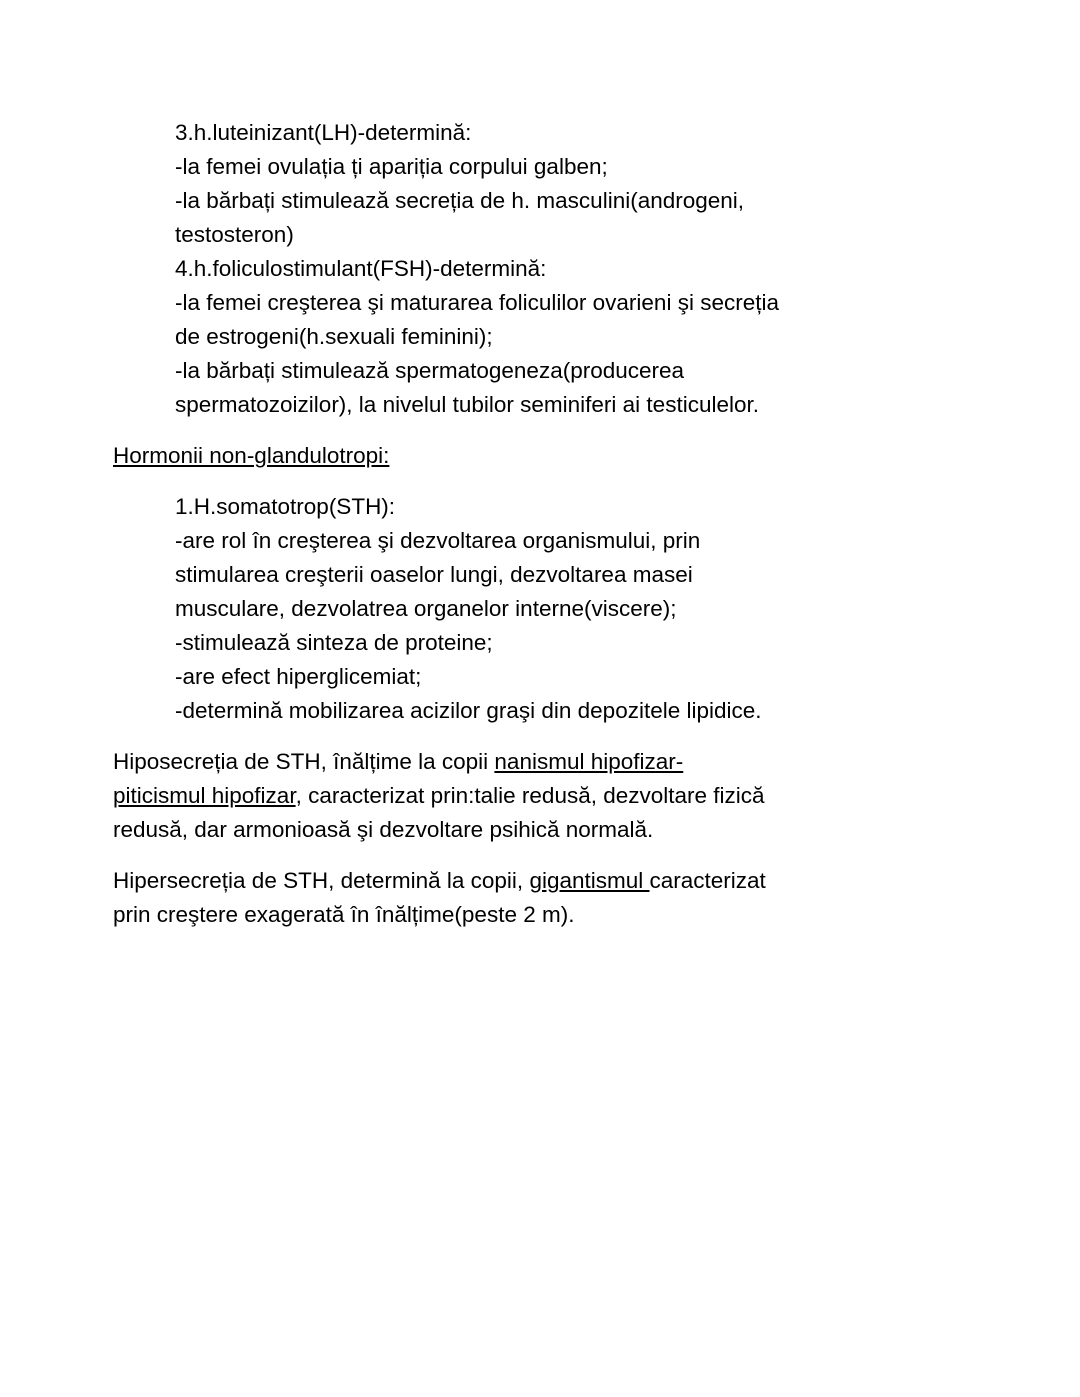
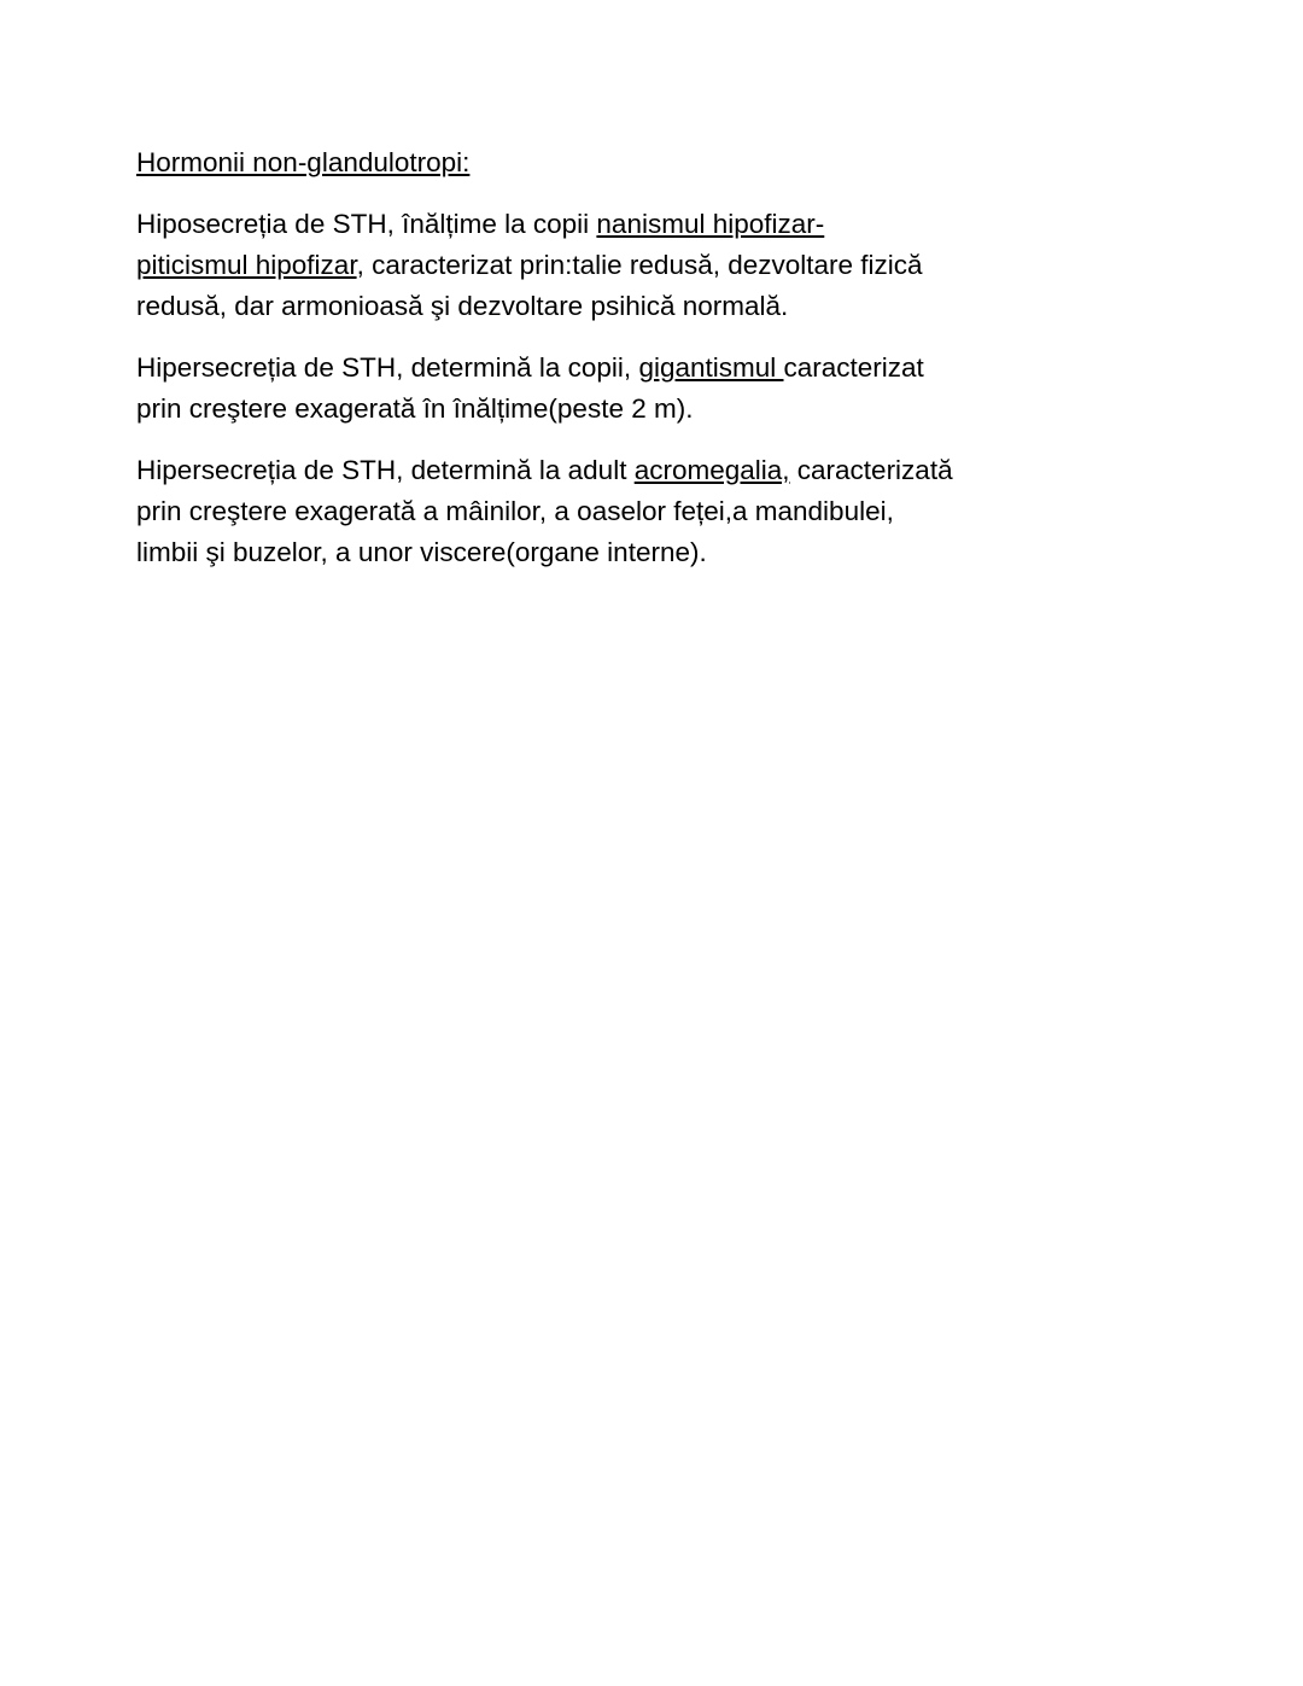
- 3.h.luteinizant(LH)-determină:
- -la femei ovulația ți apariția corpului galben;
- -la bărbați stimulează secreția de h. masculini(androgeni,
- testosteron)
- 4.h.foliculostimulant(FSH)-determină:
- -la femei creşterea şi maturarea foliculilor ovarieni şi secreția
- de estrogeni(h.sexuali feminini);
- -la bărbați stimulează spermatogeneza(producerea
- spermatozoizilor), la nivelul tubilor seminiferi ai testiculelor.
  Hormonii non-glandulotropi:
- 1.H.somatotrop(STH):
- -are rol în creşterea şi dezvoltarea organismului, prin
- stimularea creşterii oaselor lungi, dezvoltarea masei
- musculare, dezvolatrea organelor interne(viscere);
- -stimulează sinteza de proteine;
- -are efect hiperglicemiat;
- -determină mobilizarea acizilor graşi din depozitele lipidice.
  Hiposecreția de STH, înălțime la copii nanismul hipofizar-
  piticismul hipofizar, caracterizat prin:talie redusă, dezvoltare fizică
  redusă, dar armonioasă şi dezvoltare psihică normală.
  Hipersecreția de STH, determină la copii, gigantismul caracterizat
  prin creştere exagerată în înălțime(peste 2 m).
+ Hipersecreția de STH, determină la adult acromegalia, caracterizată
+ prin creştere exagerată a mâinilor, a oaselor feței,a mandibulei,
+ limbii şi buzelor, a unor viscere(organe interne).
